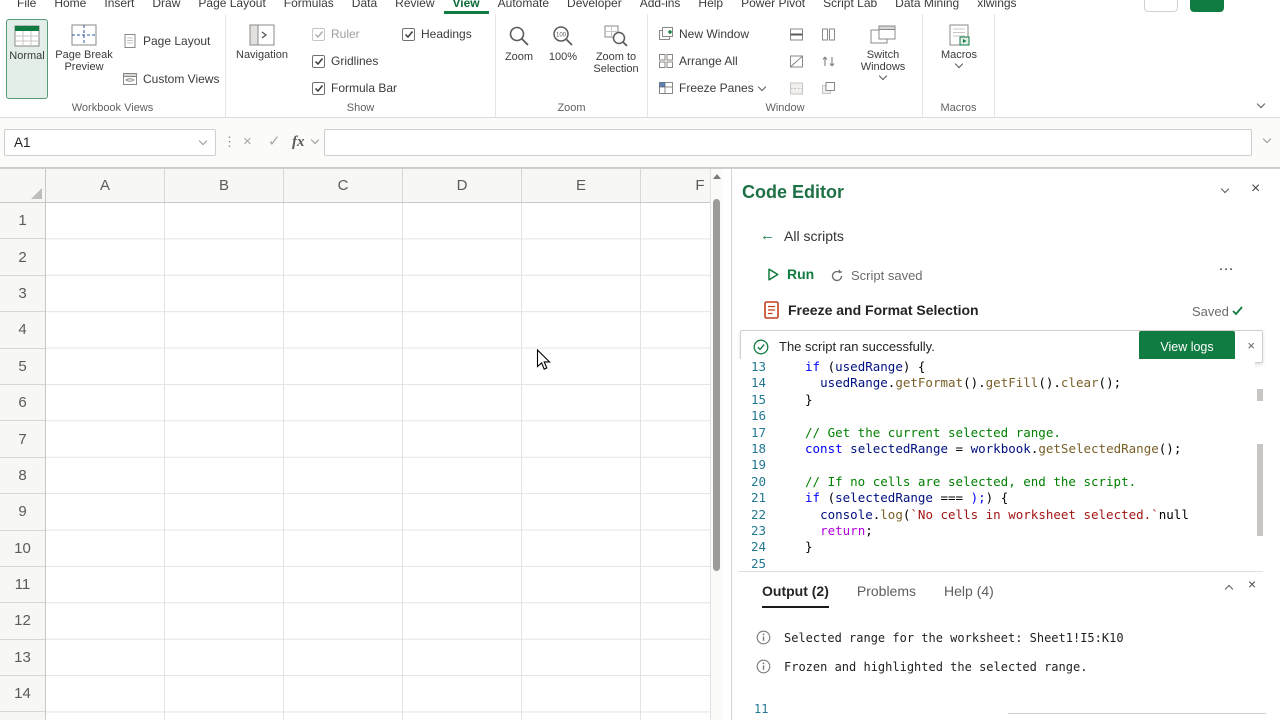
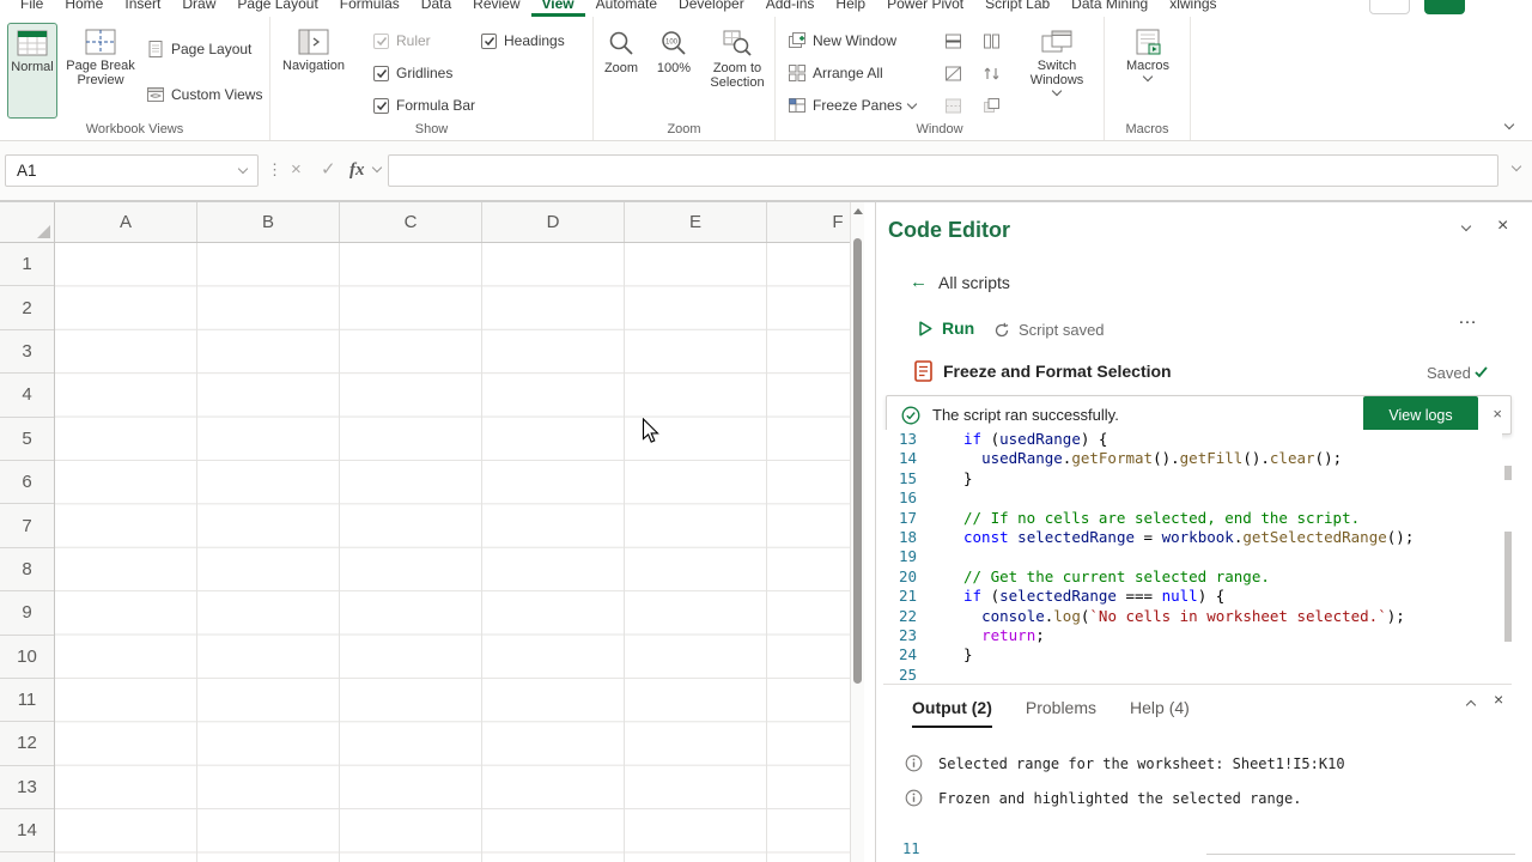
  File
  Home
  Insert
  Draw
  Page Layout
  Formulas
  Data
  Review
  View
  Automate
  Developer
  Add-ins
  Help
  Power Pivot
  Script Lab
  Data Mining
  xlwings
  Normal
  Page Break Preview
  Page Layout
  Custom Views
  Workbook Views
  Navigation
  Ruler
  Gridlines
  Formula Bar
  Headings
  Show
  Zoom
  100%
  Zoom to Selection
  Zoom
  New Window
  Arrange All
  Freeze Panes
  Switch Windows
  Window
  Macros
  Macros
  A1
  ⋮
  ×
  ✓
  fx
  A
  B
  C
  D
  E
  F
  1
  2
  3
  4
  5
  6
  7
  8
  9
  10
  11
  12
  13
  14
  Code Editor
  ×
  ←
  All scripts
  Run
  Script saved
  …
  Freeze and Format Selection
  Saved
  The script ran successfully.
  View logs
  ×
  13
  if (usedRange) {
  14
  usedRange.getFormat().getFill().clear();
  15
  }
  16
  17
- // Get the current selected range.
+ // If no cells are selected, end the script.
  18
  const selectedRange = workbook.getSelectedRange();
  19
  20
- // If no cells are selected, end the script.
+ // Get the current selected range.
  21
- if (selectedRange === );) {
+ if (selectedRange === null) {
  22
- console.log(`No cells in worksheet selected.`null
+ console.log(`No cells in worksheet selected.`);
  23
  return;
  24
  }
  25
  Output (2)
  Problems
  Help (4)
  ×
  Selected range for the worksheet: Sheet1!I5:K10
  Frozen and highlighted the selected range.
  11
